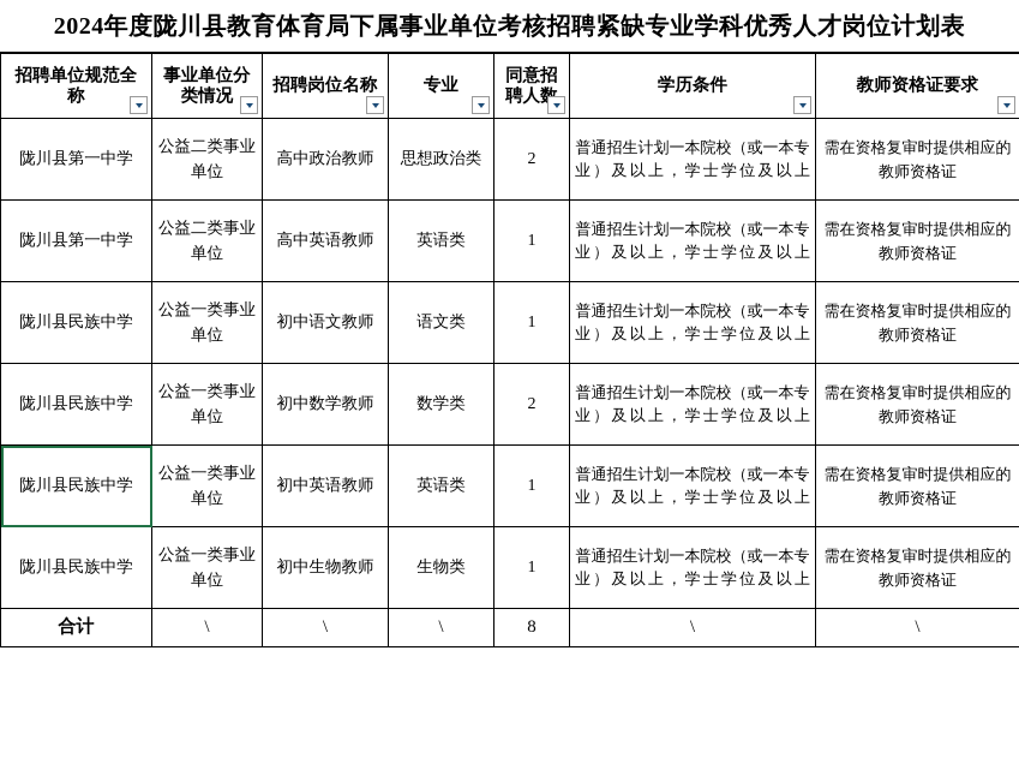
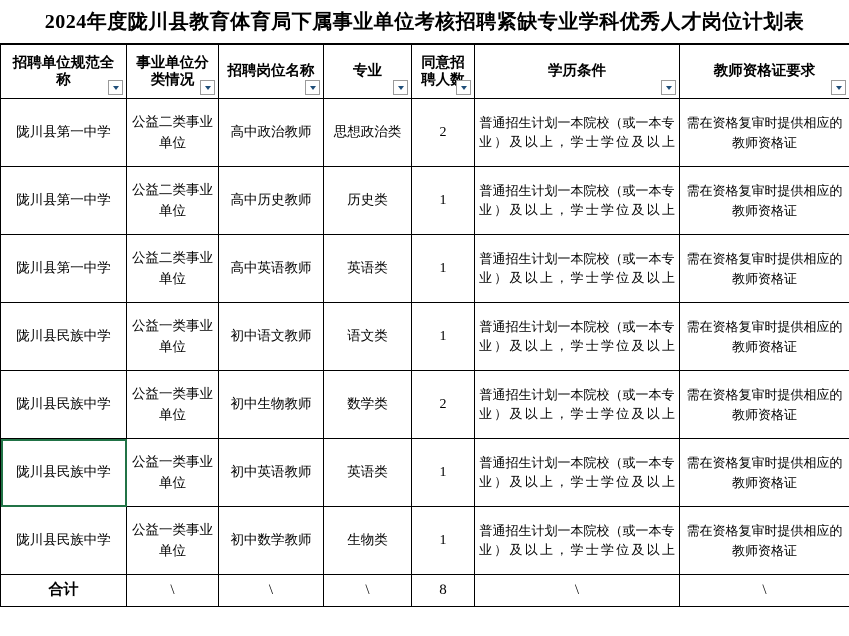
  2024年度陇川县教育体育局下属事业单位考核招聘紧缺专业学科优秀人才岗位计划表
  招聘单位规范全称	事业单位分类情况	招聘岗位名称	专业	同意招聘人	学历条件	教师资格证要求
  陇川县第一中学	公益二类事业单位	高中政治教师	思想政治类	2	普通招生计划一本院校（或一本专业）及以上，学士学位及以上	需在资格复审时提供相应的教师资格证
+ 陇川县第一中学	公益二类事业单位	高中历史教师	历史类	1	普通招生计划一本院校（或一本专业）及以上，学士学位及以上	需在资格复审时提供相应的教师资格证
  陇川县第一中学	公益二类事业单位	高中英语教师	英语类	1	普通招生计划一本院校（或一本专业）及以上，学士学位及以上	需在资格复审时提供相应的教师资格证
  陇川县民族中学	公益一类事业单位	初中语文教师	语文类	1	普通招生计划一本院校（或一本专业）及以上，学士学位及以上	需在资格复审时提供相应的教师资格证
- 陇川县民族中学	公益一类事业单位	初中数学教师	数学类	2	普通招生计划一本院校（或一本专业）及以上，学士学位及以上	需在资格复审时提供相应的教师资格证
+ 陇川县民族中学	公益一类事业单位	初中生物教师	数学类	2	普通招生计划一本院校（或一本专业）及以上，学士学位及以上	需在资格复审时提供相应的教师资格证
  陇川县民族中学	公益一类事业单位	初中英语教师	英语类	1	普通招生计划一本院校（或一本专业）及以上，学士学位及以上	需在资格复审时提供相应的教师资格证
- 陇川县民族中学	公益一类事业单位	初中生物教师	生物类	1	普通招生计划一本院校（或一本专业）及以上，学士学位及以上	需在资格复审时提供相应的教师资格证
+ 陇川县民族中学	公益一类事业单位	初中数学教师	生物类	1	普通招生计划一本院校（或一本专业）及以上，学士学位及以上	需在资格复审时提供相应的教师资格证
  合计	\	\	\	8	\	\
